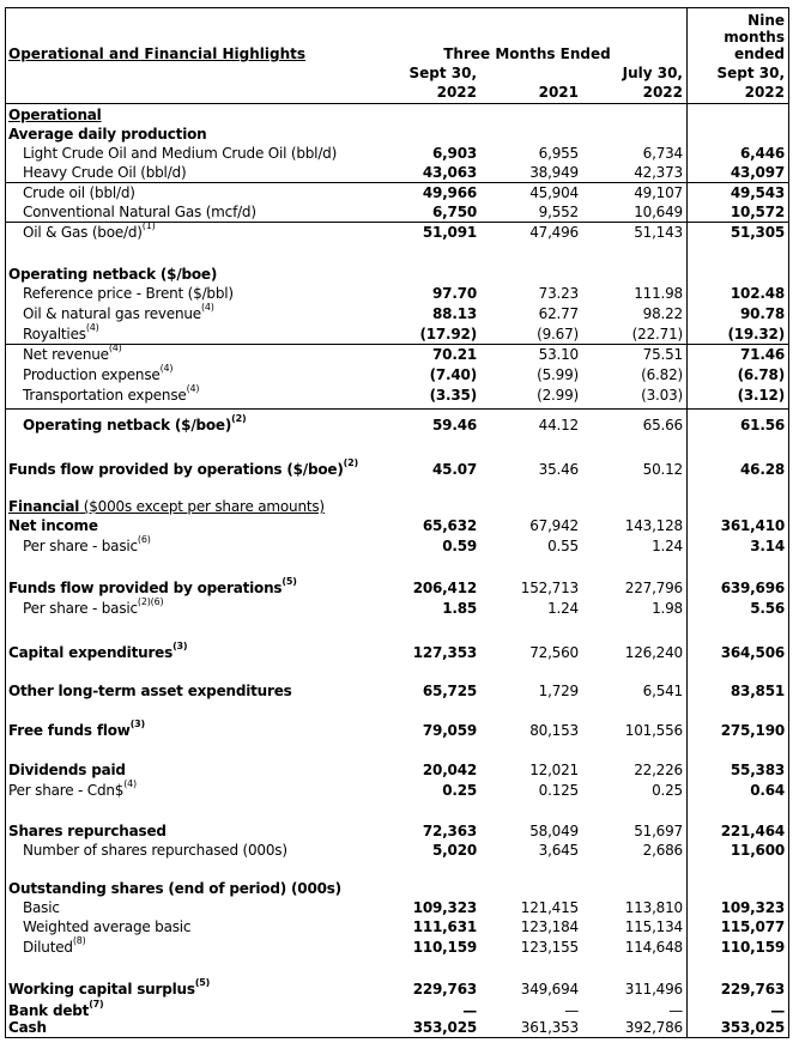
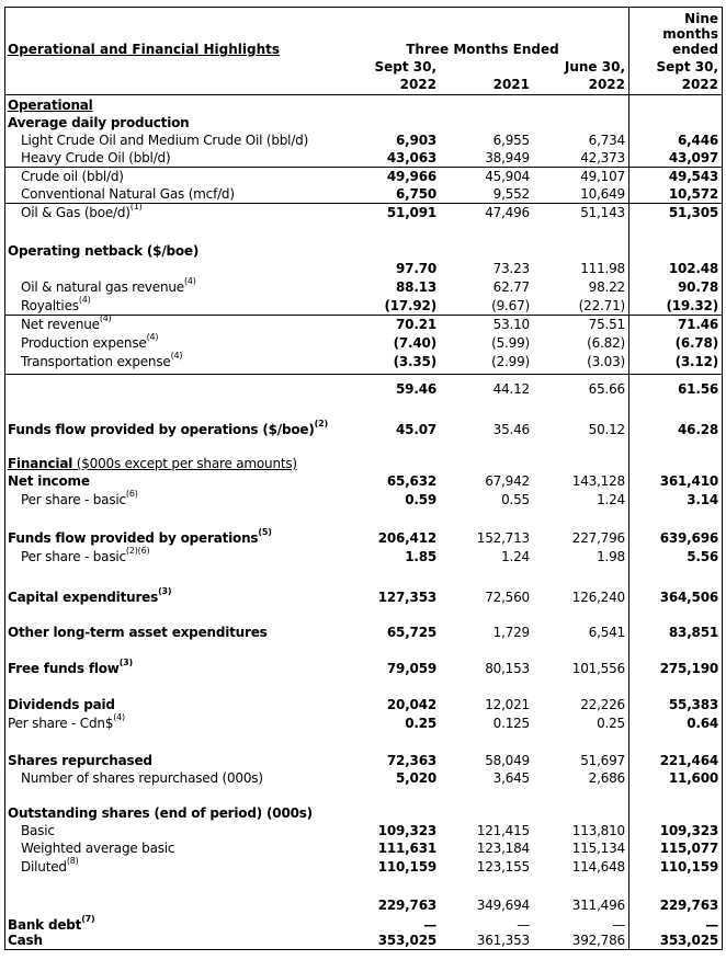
  Operational and Financial Highlights
  Three Months Ended
  Nine
  months
  ended
  Sept 30,
  2022
  2021
- July 30,
+ June 30,
  2022
  Sept 30,
  2022
  Operational
  Average daily production
  Light Crude Oil and Medium Crude Oil (bbl/d)
  6,903
  6,955
  6,734
  6,446
  Heavy Crude Oil (bbl/d)
  43,063
  38,949
  42,373
  43,097
  Crude oil (bbl/d)
  49,966
  45,904
  49,107
  49,543
  Conventional Natural Gas (mcf/d)
  6,750
  9,552
  10,649
  10,572
  Oil & Gas (boe/d)(1)
  51,091
  47,496
  51,143
  51,305
  Operating netback ($/boe)
- Reference price - Brent ($/bbl)
  97.70
  73.23
  111.98
  102.48
  Oil & natural gas revenue(4)
  88.13
  62.77
  98.22
  90.78
  Royalties(4)
  (17.92)
  (9.67)
  (22.71)
  (19.32)
  Net revenue(4)
  70.21
  53.10
  75.51
  71.46
  Production expense(4)
  (7.40)
  (5.99)
  (6.82)
  (6.78)
  Transportation expense(4)
  (3.35)
  (2.99)
  (3.03)
  (3.12)
- Operating netback ($/boe)(2)
  59.46
  44.12
  65.66
  61.56
  Funds flow provided by operations ($/boe)(2)
  45.07
  35.46
  50.12
  46.28
  Financial ($000s except per share amounts)
  Net income
  65,632
  67,942
  143,128
  361,410
  Per share - basic(6)
  0.59
  0.55
  1.24
  3.14
  Funds flow provided by operations(5)
  206,412
  152,713
  227,796
  639,696
  Per share - basic(2)(6)
  1.85
  1.24
  1.98
  5.56
  Capital expenditures(3)
  127,353
  72,560
  126,240
  364,506
  Other long-term asset expenditures
  65,725
  1,729
  6,541
  83,851
  Free funds flow(3)
  79,059
  80,153
  101,556
  275,190
  Dividends paid
  20,042
  12,021
  22,226
  55,383
  Per share - Cdn$(4)
  0.25
  0.125
  0.25
  0.64
  Shares repurchased
  72,363
  58,049
  51,697
  221,464
  Number of shares repurchased (000s)
  5,020
  3,645
  2,686
  11,600
  Outstanding shares (end of period) (000s)
  Basic
  109,323
  121,415
  113,810
  109,323
  Weighted average basic
  111,631
  123,184
  115,134
  115,077
  Diluted(8)
  110,159
  123,155
  114,648
  110,159
- Working capital surplus(5)
  229,763
  349,694
  311,496
  229,763
  Bank debt(7)
  —
  —
  —
  —
  Cash
  353,025
  361,353
  392,786
  353,025
